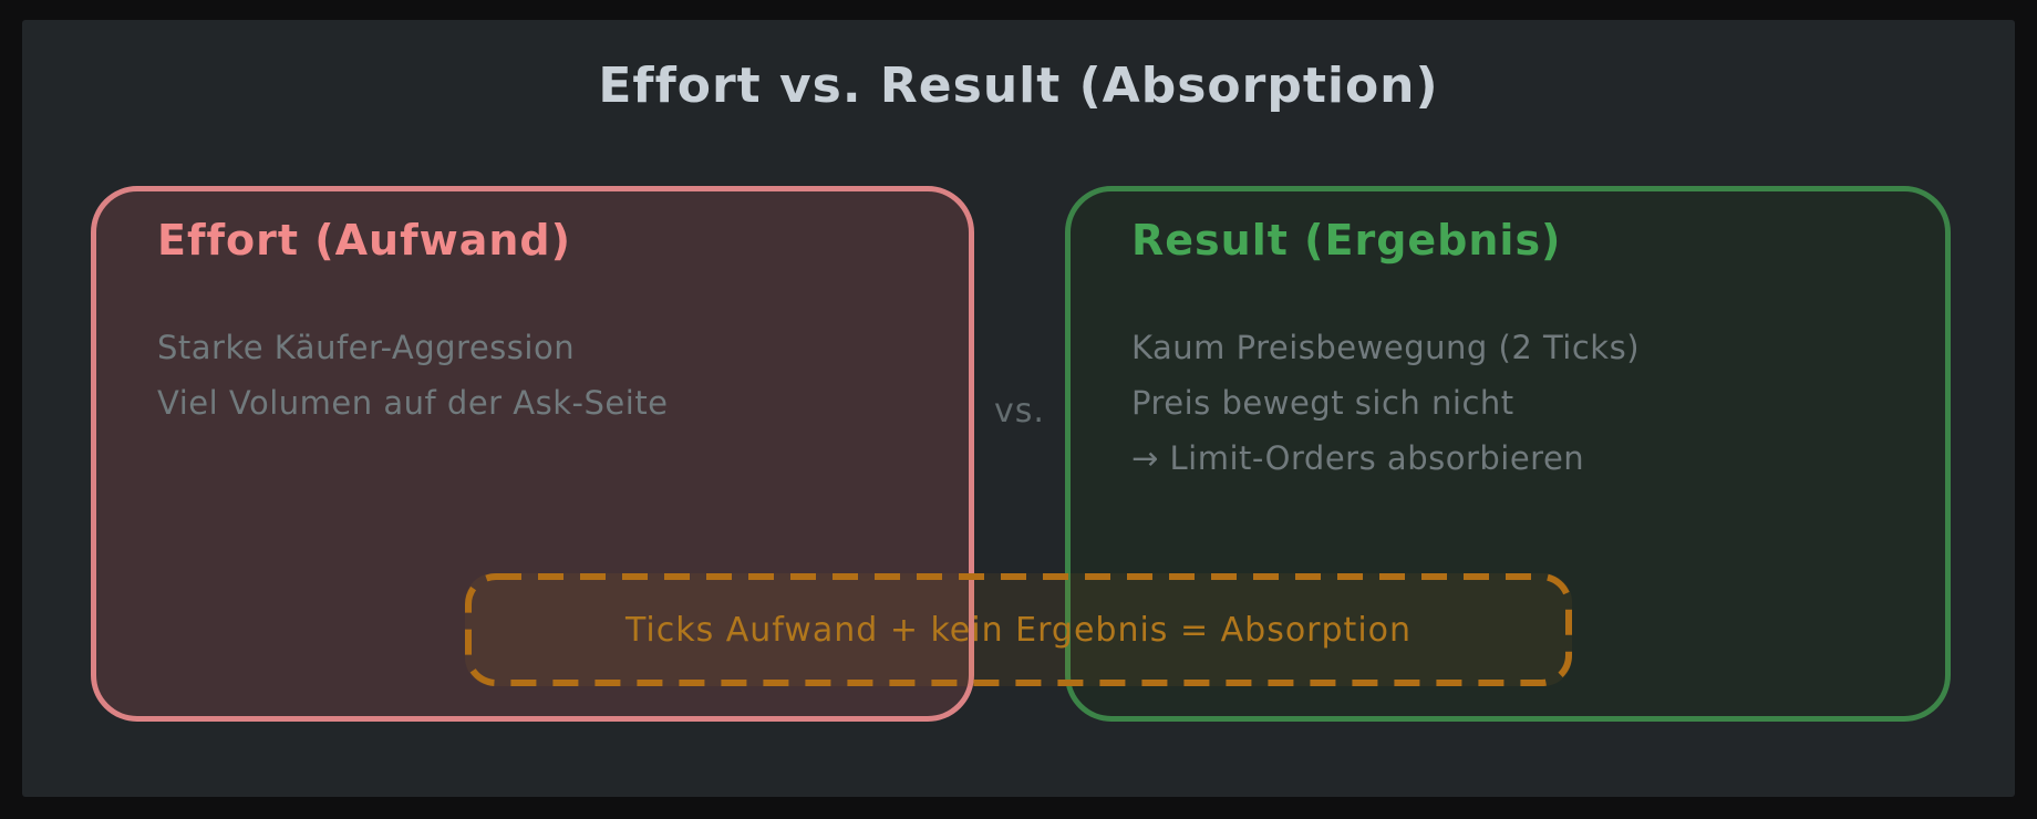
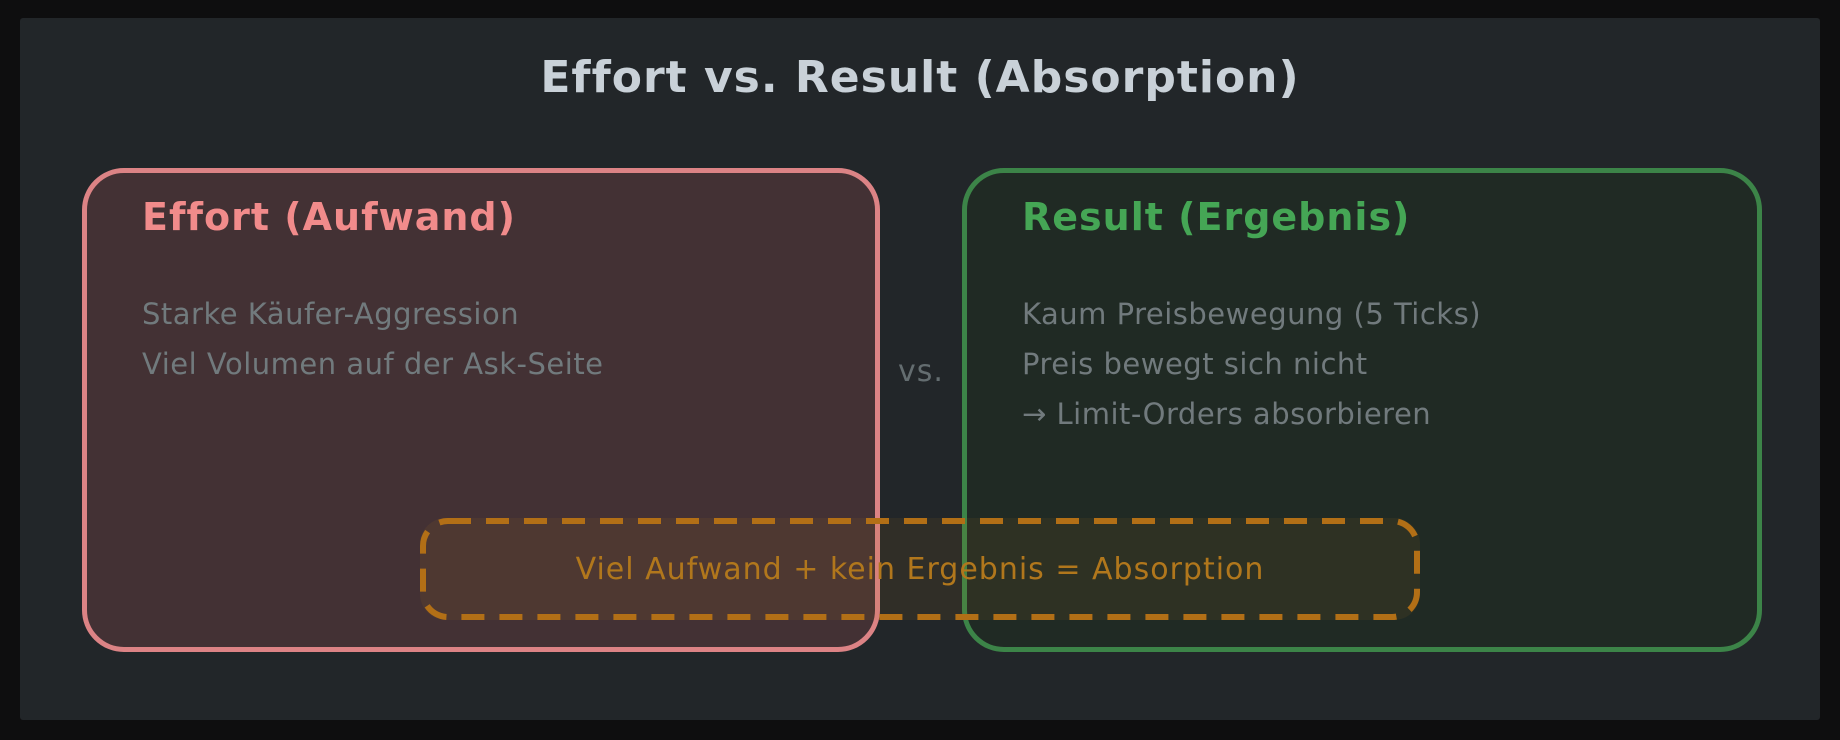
  Effort vs. Result (Absorption)
  Effort (Aufwand)
  Starke Käufer-Aggression
  Viel Volumen auf der Ask-Seite
  vs.
  Result (Ergebnis)
- Kaum Preisbewegung (2 Ticks)
+ Kaum Preisbewegung (5 Ticks)
  Preis bewegt sich nicht
  → Limit-Orders absorbieren
- Ticks Aufwand + kein Ergebnis = Absorption
+ Viel Aufwand + kein Ergebnis = Absorption
